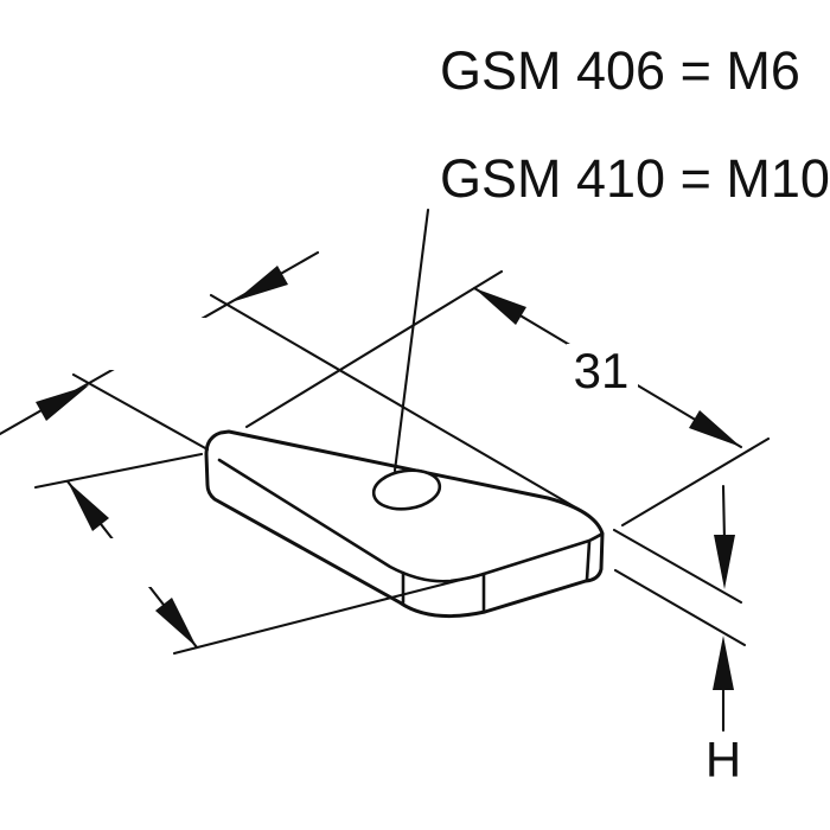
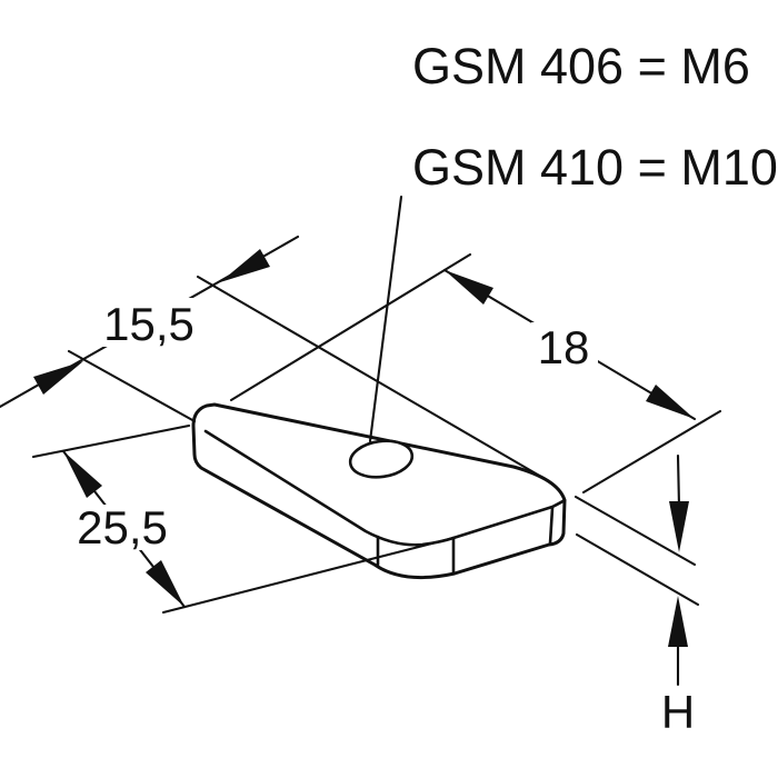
  GSM 406 = M6
  GSM 410 = M10
+ 15,5
- 31
+ 18
+ 25,5
  H
